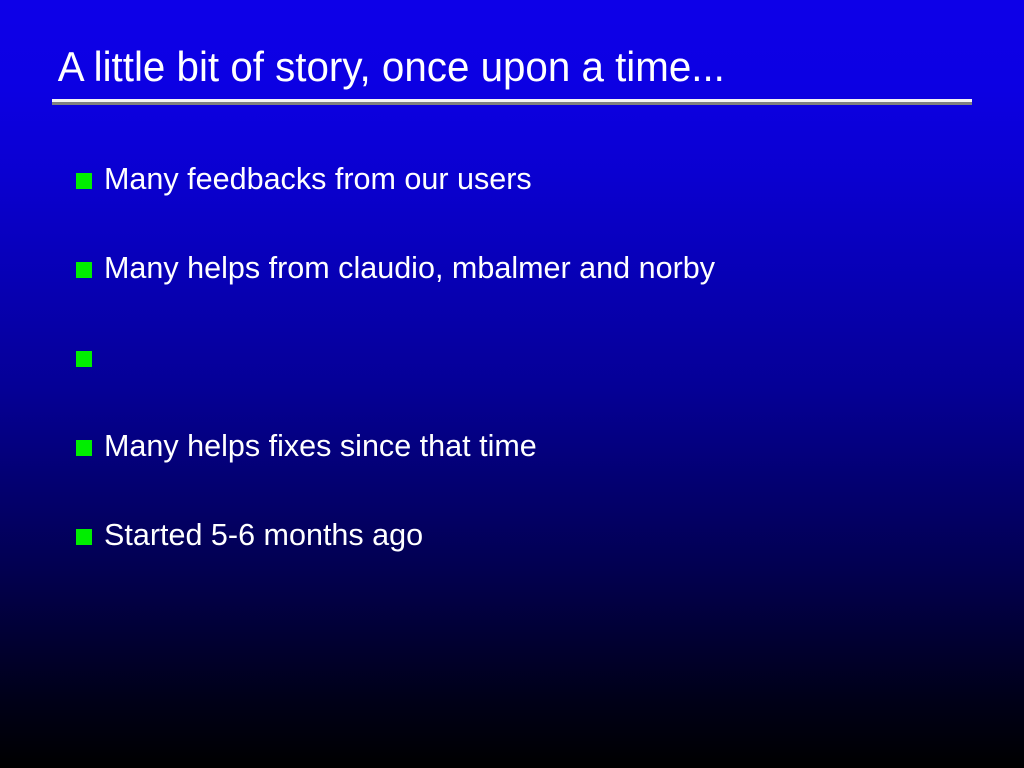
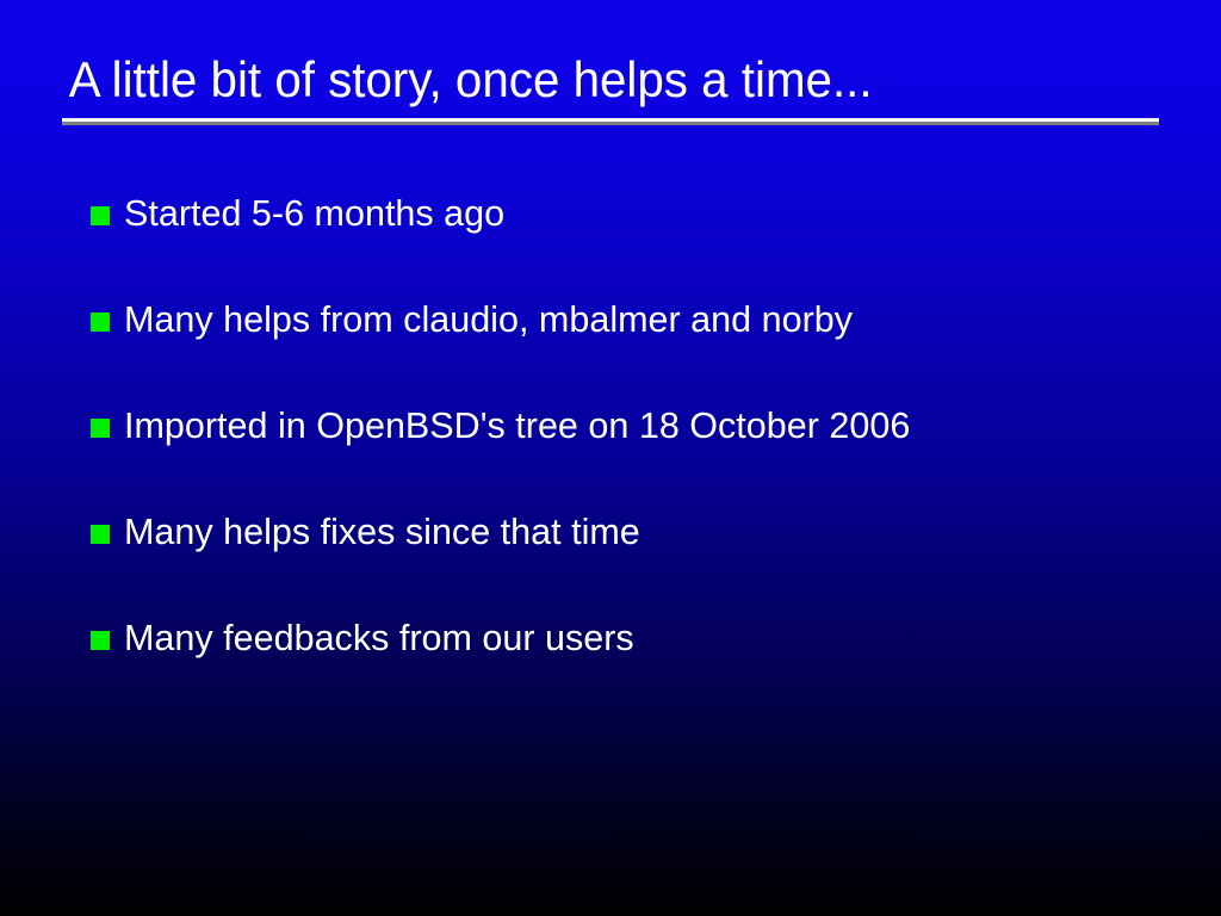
- A little bit of story, once upon a time...
+ A little bit of story, once helps a time...
- Many feedbacks from our users
+ Started 5-6 months ago
  Many helps from claudio, mbalmer and norby
+ Imported in OpenBSD's tree on 18 October 2006
  Many helps fixes since that time
- Started 5-6 months ago
+ Many feedbacks from our users
